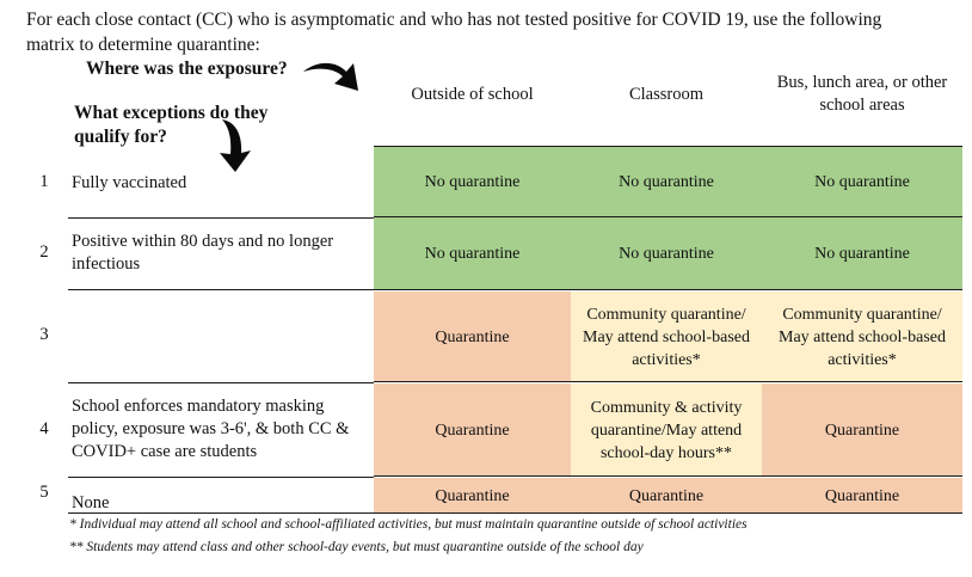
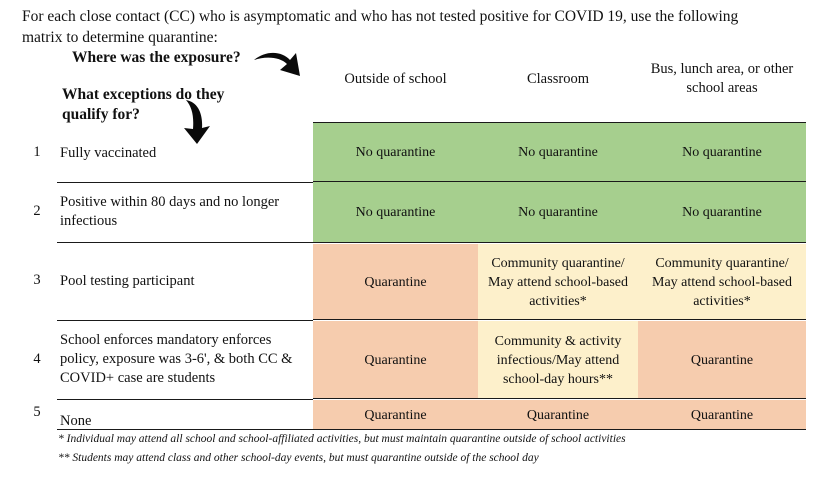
  For each close contact (CC) who is asymptomatic and who has not tested positive for COVID 19, use the following matrix to determine quarantine:
  Where was the exposure?
  What exceptions do they qualify for?
  Outside of school
  Classroom
  Bus, lunch area, or other school areas
  No quarantine
  No quarantine
  No quarantine
  No quarantine
  No quarantine
  No quarantine
  Quarantine
  Community quarantine/ May attend school-based activities*
  Community quarantine/ May attend school-based activities*
  Quarantine
- Community & activity quarantine/May attend school-day hours**
+ Community & activity infectious/May attend school-day hours**
  Quarantine
  Quarantine
  Quarantine
  Quarantine
  1
  Fully vaccinated
  2
  Positive within 80 days and no longer infectious
  3
+ Pool testing participant
  4
- School enforces mandatory masking policy, exposure was 3-6', & both CC & COVID+ case are students
+ School enforces mandatory enforces policy, exposure was 3-6', & both CC & COVID+ case are students
  5
  None
  * Individual may attend all school and school-affiliated activities, but must maintain quarantine outside of school activities
  ** Students may attend class and other school-day events, but must quarantine outside of the school day
